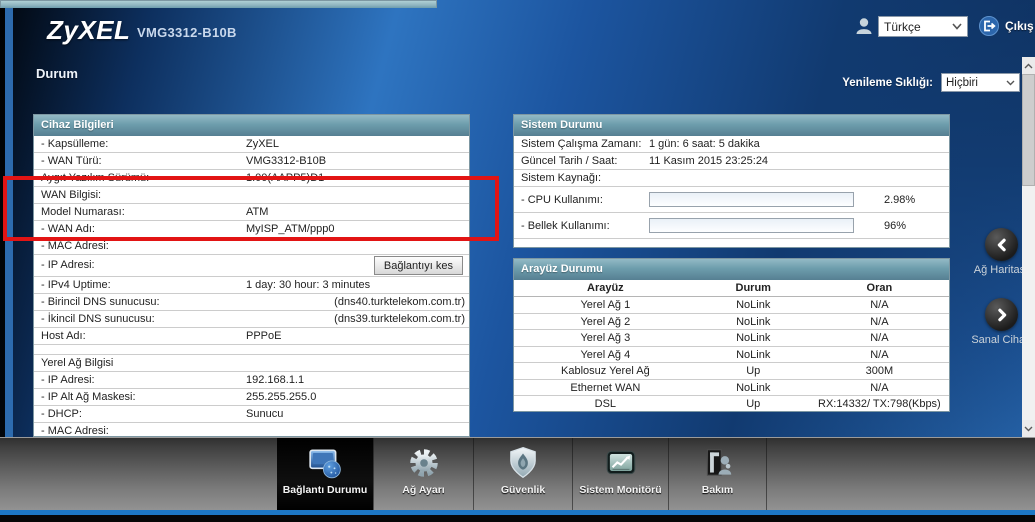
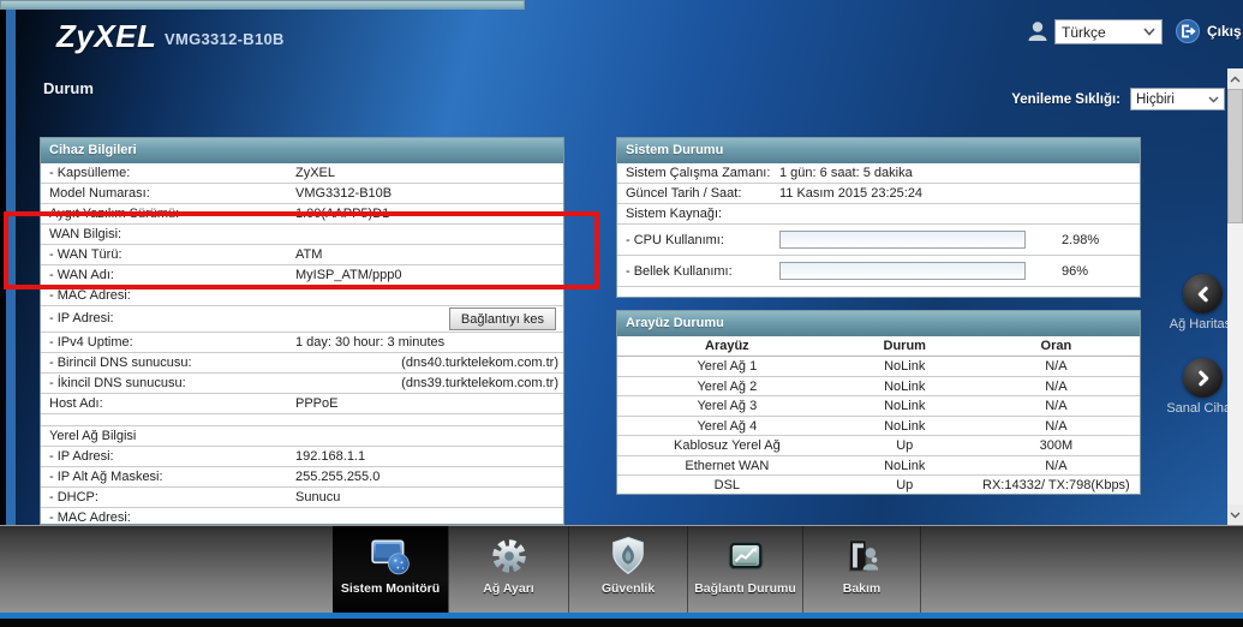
  ZyXEL
  VMG3312-B10B
  Türkçe
  Çıkış
  Durum
  Yenileme Sıklığı:
  Hiçbiri
  Cihaz Bilgileri
  - Kapsülleme:
  ZyXEL
- - WAN Türü:
+ Model Numarası:
  VMG3312-B10B
  Aygıt Yazılım Sürümü:
  1.00(AAPP5)D1
  WAN Bilgisi:
- Model Numarası:
+ - WAN Türü:
  ATM
  - WAN Adı:
  MyISP_ATM/ppp0
  - MAC Adresi:
  - IP Adresi:
  Bağlantıyı kes
  - IPv4 Uptime:
  1 day: 30 hour: 3 minutes
  - Birincil DNS sunucusu:
  (dns40.turktelekom.com.tr)
  - İkincil DNS sunucusu:
  (dns39.turktelekom.com.tr)
  Host Adı:
  PPPoE
  Yerel Ağ Bilgisi
  - IP Adresi:
  192.168.1.1
  - IP Alt Ağ Maskesi:
  255.255.255.0
  - DHCP:
  Sunucu
  - MAC Adresi:
  Sistem Durumu
  Sistem Çalışma Zamanı:
  1 gün: 6 saat: 5 dakika
  Güncel Tarih / Saat:
  11 Kasım 2015 23:25:24
  Sistem Kaynağı:
  - CPU Kullanımı:
  2.98%
  - Bellek Kullanımı:
  96%
  Arayüz Durumu
  Arayüz
  Durum
  Oran
  Yerel Ağ 1
  NoLink
  N/A
  Yerel Ağ 2
  NoLink
  N/A
  Yerel Ağ 3
  NoLink
  N/A
  Yerel Ağ 4
  NoLink
  N/A
  Kablosuz Yerel Ağ
  Up
  300M
  Ethernet WAN
  NoLink
  N/A
  DSL
  Up
  RX:14332/ TX:798(Kbps)
  Ağ Harita
  Sanal Cih
- Bağlantı Durumu
+ Sistem Monitörü
  Ağ Ayarı
  Güvenlik
- Sistem Monitörü
+ Bağlantı Durumu
  Bakım
